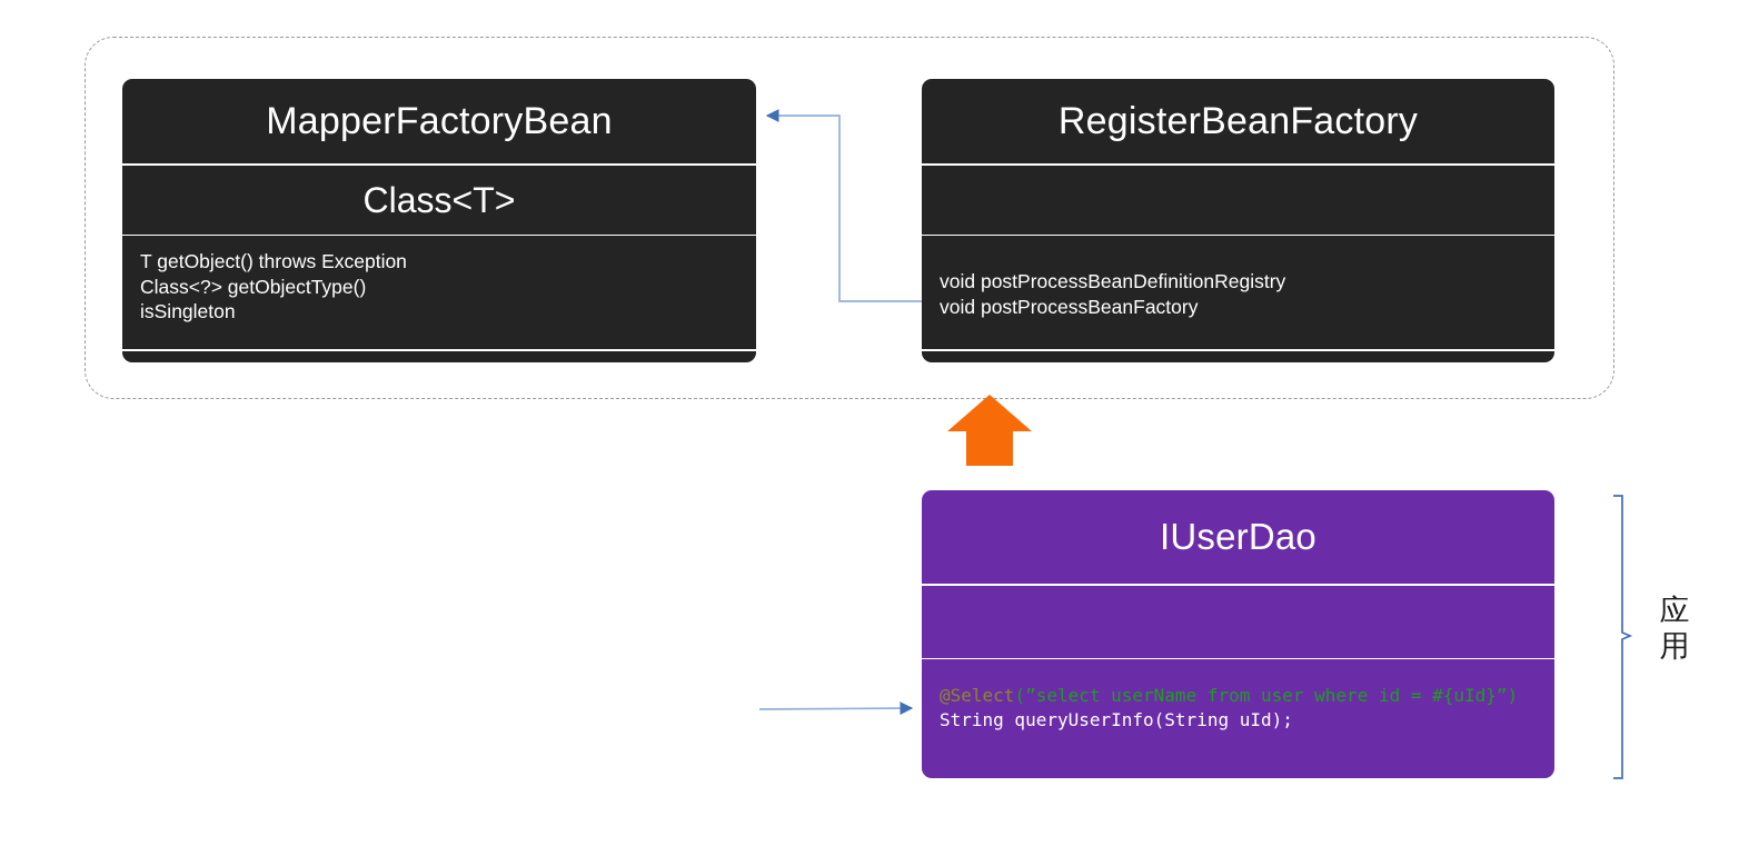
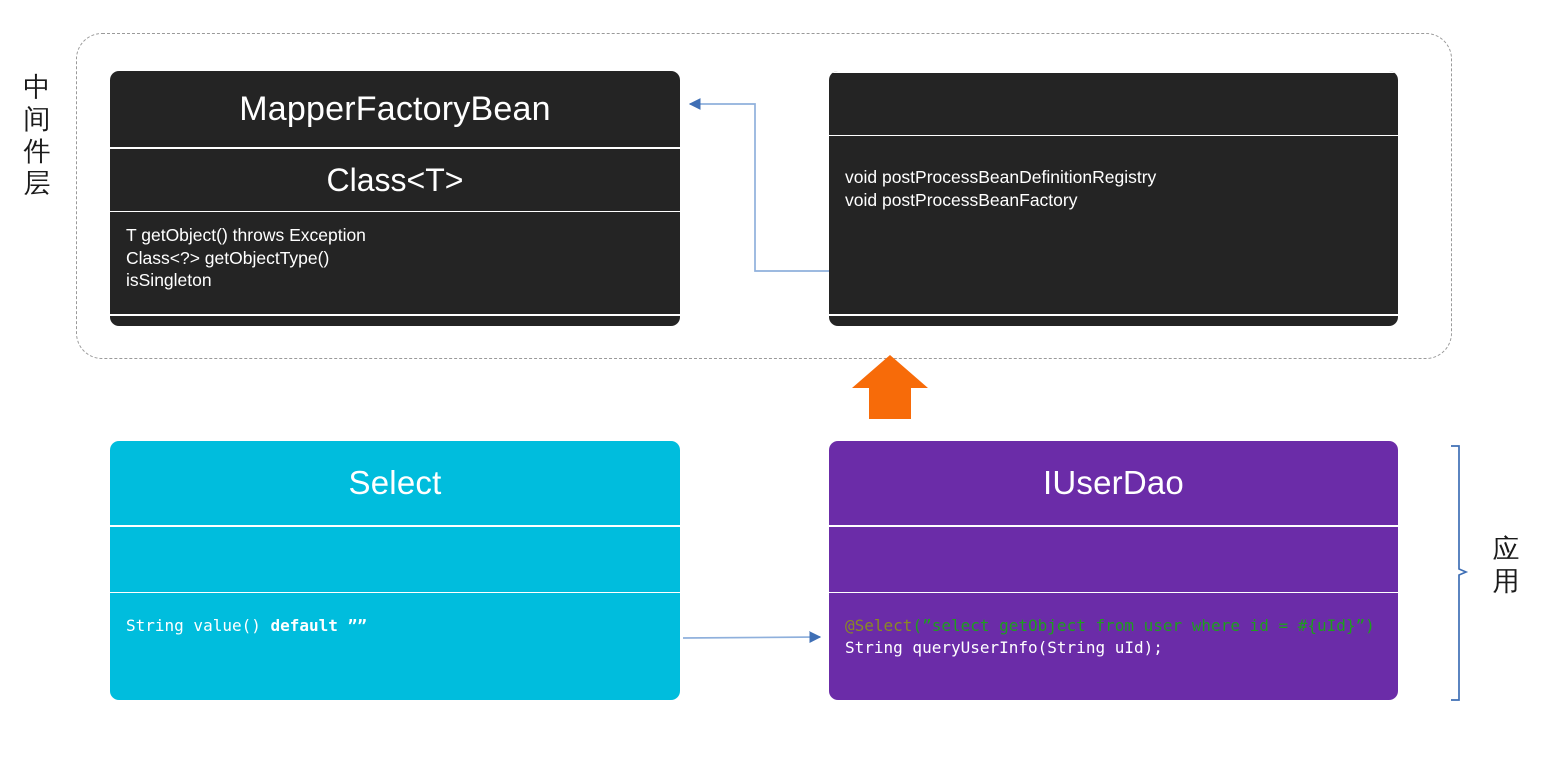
+ 中
+ 间
+ 件
+ 层
  MapperFactoryBean
  Class<T>
  T getObject() throws Exception
  Class<?> getObjectType()
  isSingleton
- RegisterBeanFactory
  void postProcessBeanDefinitionRegistry
  void postProcessBeanFactory
+ Select
+ String value() default ””
  IUserDao
- @Select(”select userName from user where id = #{uId}”)
+ @Select(”select getObject from user where id = #{uId}”)
  String queryUserInfo(String uId);
  应
  用
